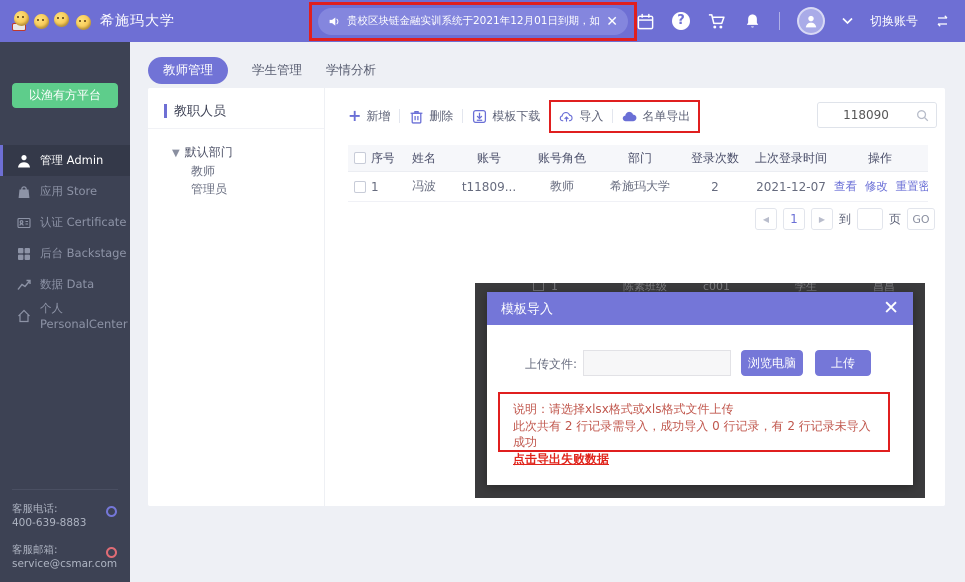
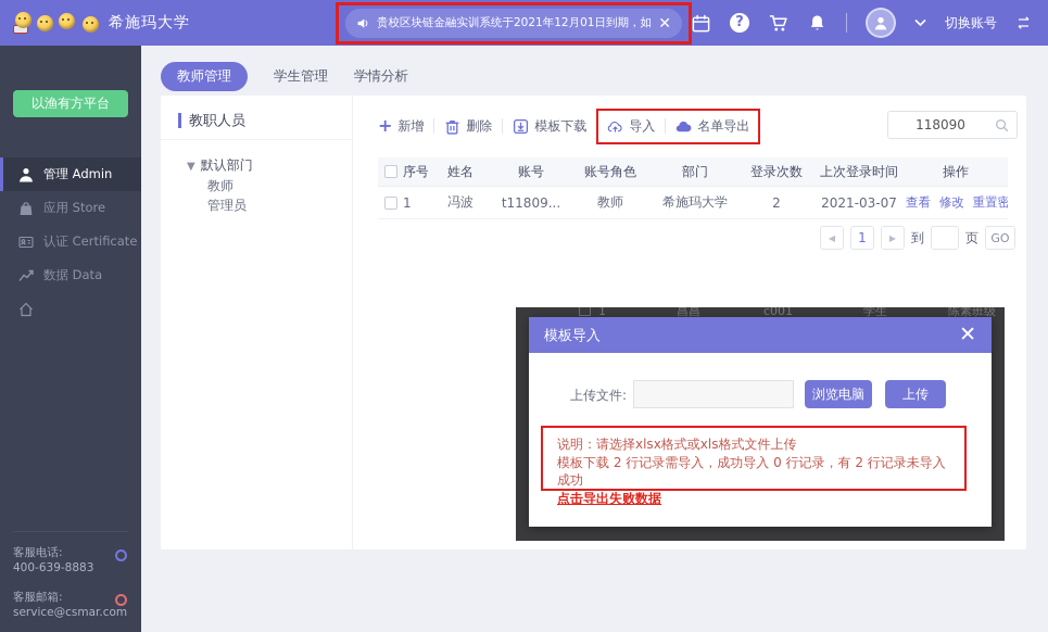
  希施玛大学
  贵校区块链金融实训系统于2021年12月01日到期，如
  ✕
  ?
  切换账号
  以渔有方平台
  管理 Admin
  应用 Store
  认证 Certificate
- 后台 Backstage
  数据 Data
- 个人 PersonalCenter
  客服电话:
  400-639-8883
  客服邮箱:
  service@csmar.com
  教师管理
  学生管理
  学情分析
  教职人员
  ▼ 默认部门
  教师
  管理员
  +
  新增
  删除
  模板下载
  导入
  名单导出
  118090
  序号
  姓名
  账号
  账号角色
  部门
  登录次数
  上次登录时间
  操作
  1
  冯波
  t11809...
  教师
  希施玛大学
  2
- 2021-12-07
+ 2021-03-07
  查看 修改 重置密
  ◀
  1
  ▶
  到
  页
  GO
  1
- 陈素班级
+ 昌昌
  c001
  学生
- 昌昌
+ 陈素班级
  模板导入
  ✕
  上传文件:
  浏览电脑
  上传
  说明：请选择xlsx格式或xls格式文件上传
- 此次共有 2 行记录需导入，成功导入 0 行记录，有 2 行记录未导入成功
+ 模板下载 2 行记录需导入，成功导入 0 行记录，有 2 行记录未导入成功
  点击导出失败数据
